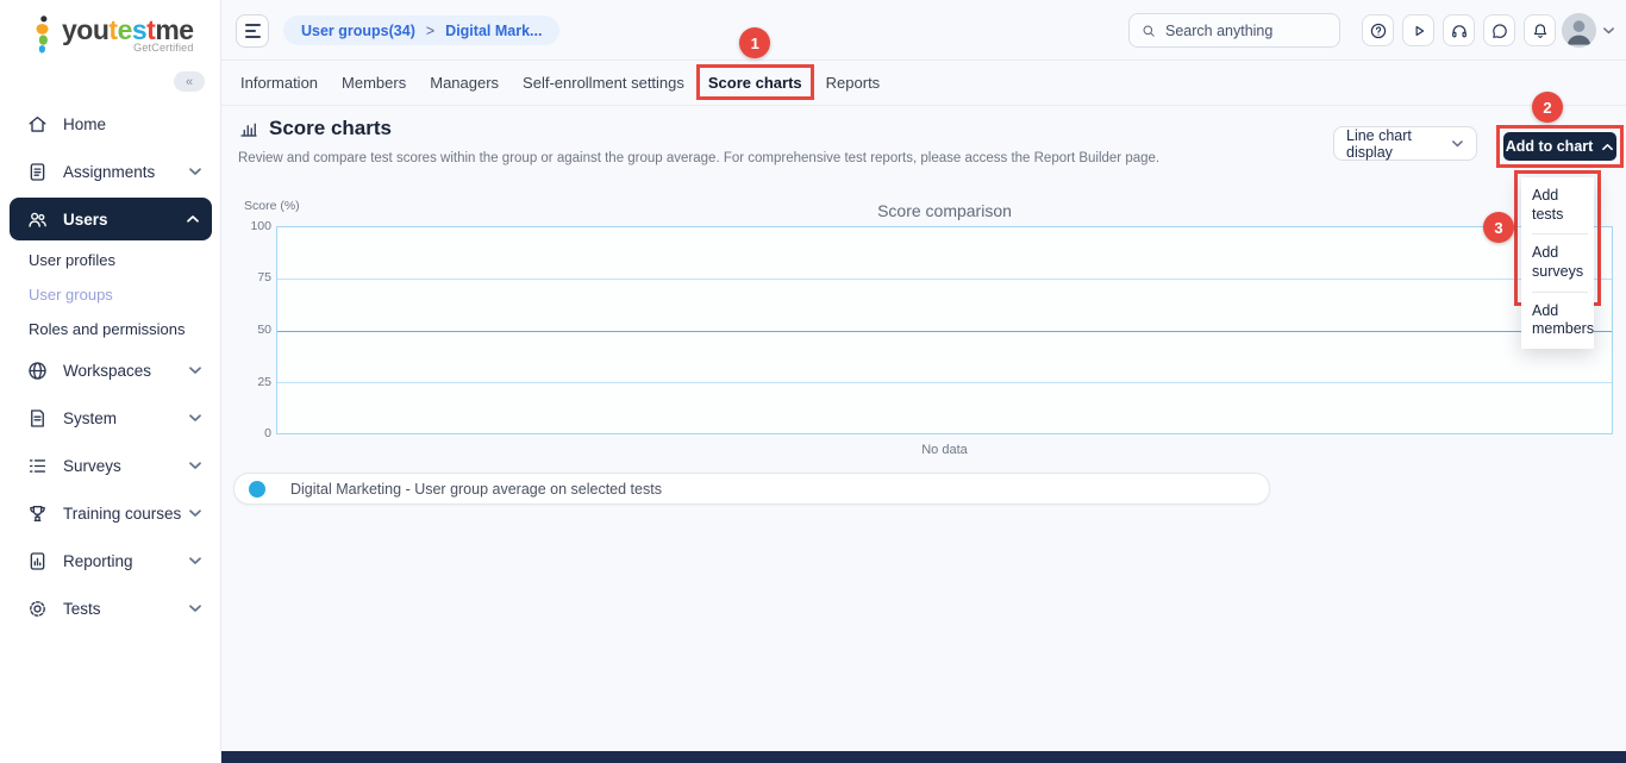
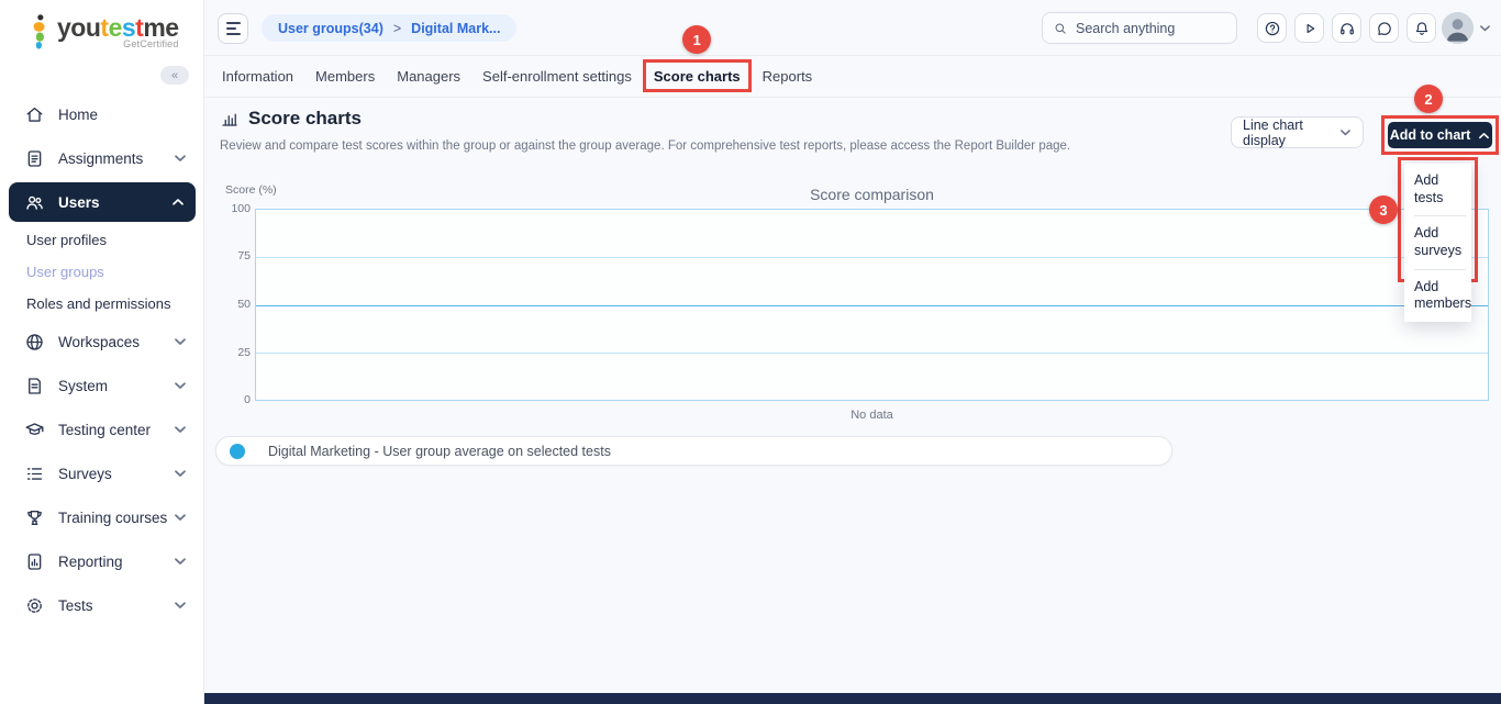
  youtestme
  GetCertified
  «
  Home
  Assignments
  Users
  User profiles
  User groups
  Roles and permissions
  Workspaces
  System
+ Testing center
  Surveys
  Training courses
  Reporting
  Tests
  User groups(34)
  >
  Digital Mark...
  Search anything
  Information
  Members
  Managers
  Self-enrollment settings
  Score charts
  1
  Reports
  Score charts
  Review and compare test scores within the group or against the group average. For comprehensive test reports, please access the Report Builder page.
  Line chart display
  Add to chart
  2
  Score (%)
  Score comparison
  100
  75
  50
  25
  0
  No data
  Digital Marketing - User group average on selected tests
  Add tests
  Add surveys
  Add members
  3
